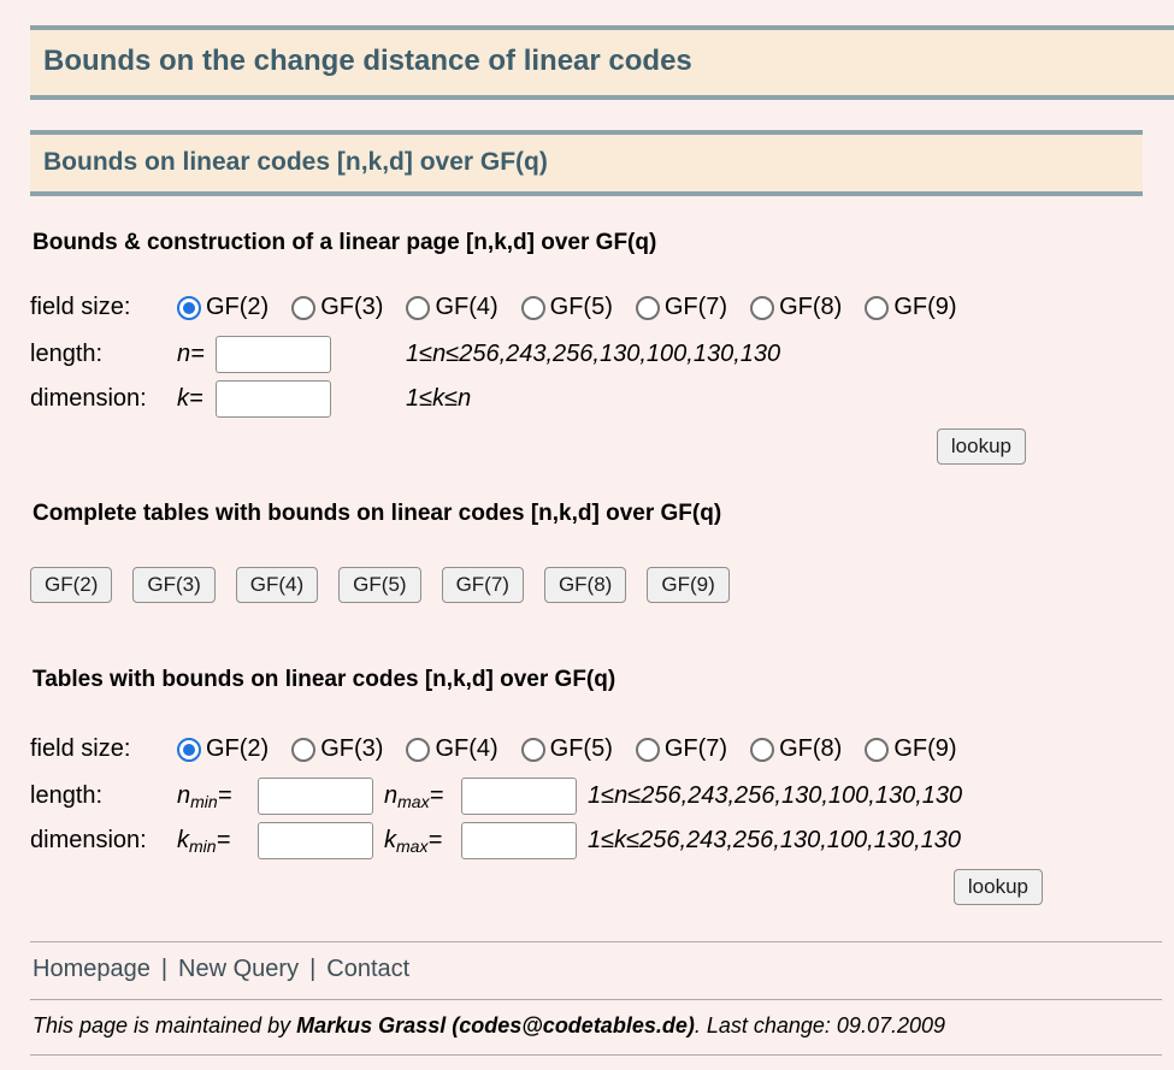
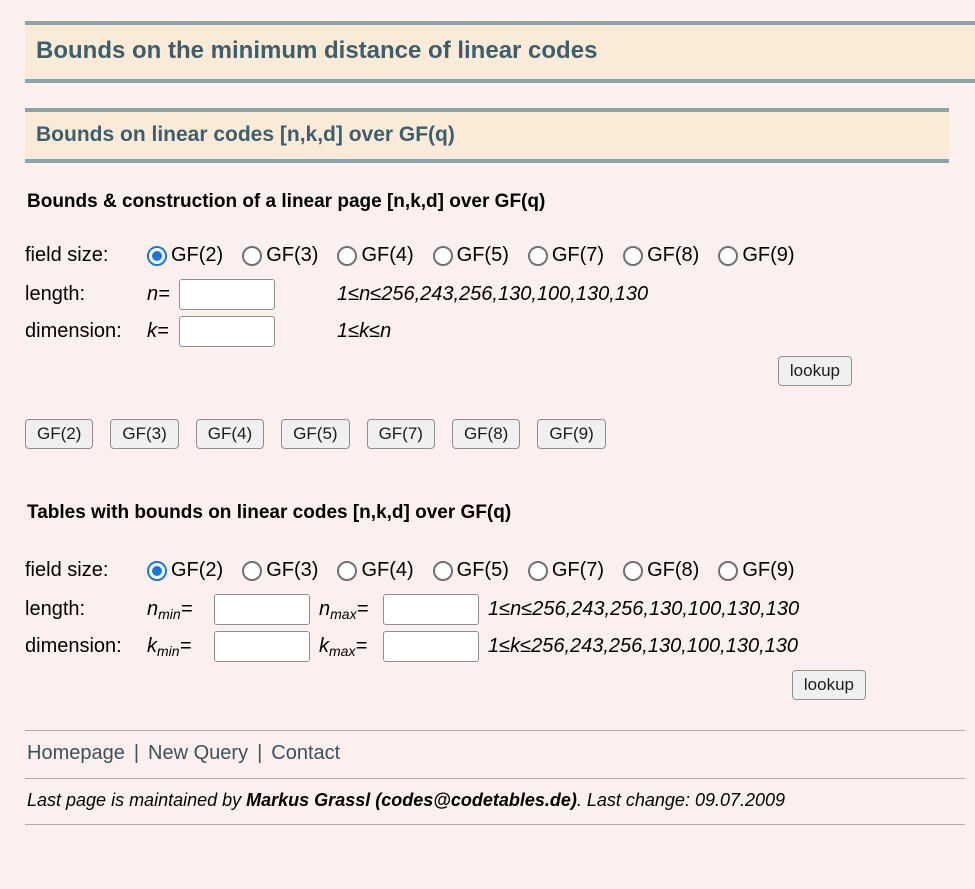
- Bounds on the change distance of linear codes
+ Bounds on the minimum distance of linear codes
  Bounds on linear codes [n,k,d] over GF(q)
  Bounds & construction of a linear page [n,k,d] over GF(q)
  field size:
  GF(2)
  GF(3)
  GF(4)
  GF(5)
  GF(7)
  GF(8)
  GF(9)
  length:
  n=
  1≤n≤256,243,256,130,100,130,130
  dimension:
  k=
  1≤k≤n
  lookup
- Complete tables with bounds on linear codes [n,k,d] over GF(q)
  GF(2)
  GF(3)
  GF(4)
  GF(5)
  GF(7)
  GF(8)
  GF(9)
  Tables with bounds on linear codes [n,k,d] over GF(q)
  field size:
  GF(2)
  GF(3)
  GF(4)
  GF(5)
  GF(7)
  GF(8)
  GF(9)
  length:
  nmin=
  nmax=
  1≤n≤256,243,256,130,100,130,130
  dimension:
  kmin=
  kmax=
  1≤k≤256,243,256,130,100,130,130
  lookup
  Homepage | New Query | Contact
- This page is maintained by Markus Grassl (codes@codetables.de). Last change: 09.07.2009
+ Last page is maintained by Markus Grassl (codes@codetables.de). Last change: 09.07.2009
